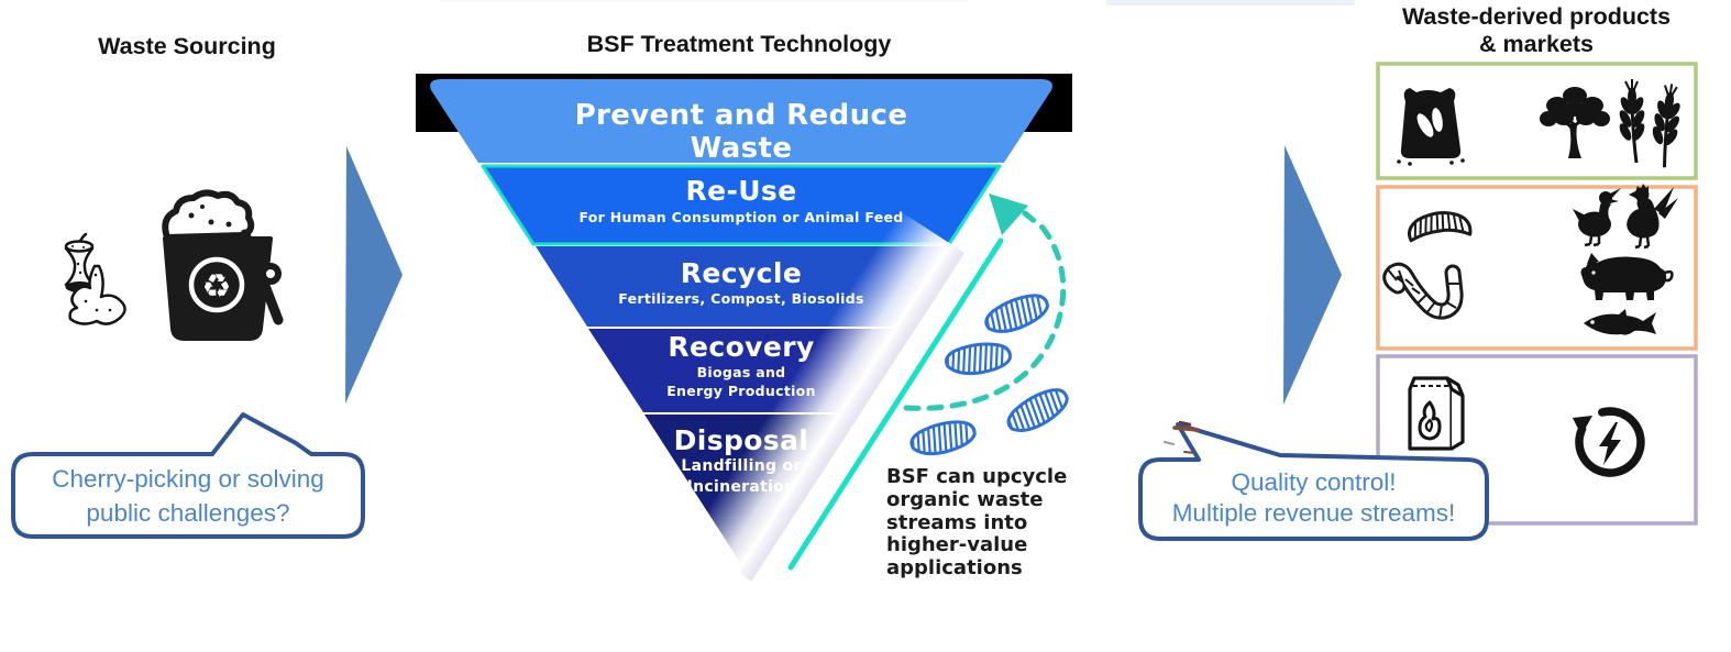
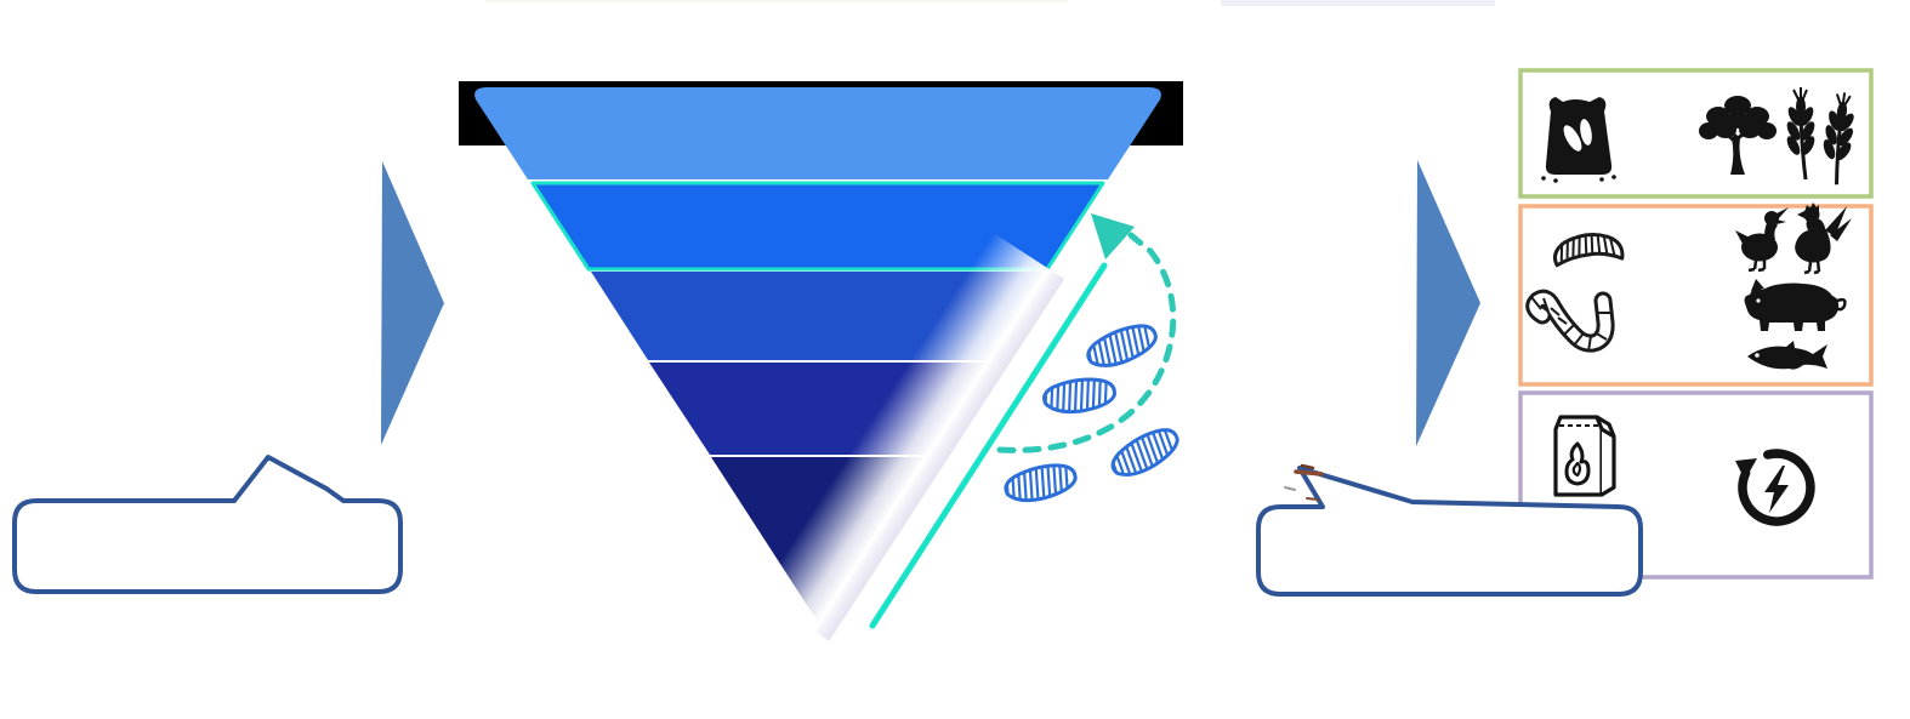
- ♻
- Waste Sourcing
- BSF Treatment Technology
- Waste-derived products
- & markets
- Prevent and Reduce Waste
- Re-Use
- For Human Consumption or Animal Feed
- Recycle
- Fertilizers, Compost, Biosolids
- Recovery
- Biogas and
- Energy Production
- Disposal
- Landfilling or
- Incineration
- BSF can upcycle
- organic waste
- streams into
- higher-value
- applications
- Cherry-picking or solving
- public challenges?
- Quality control!
- Multiple revenue streams!
